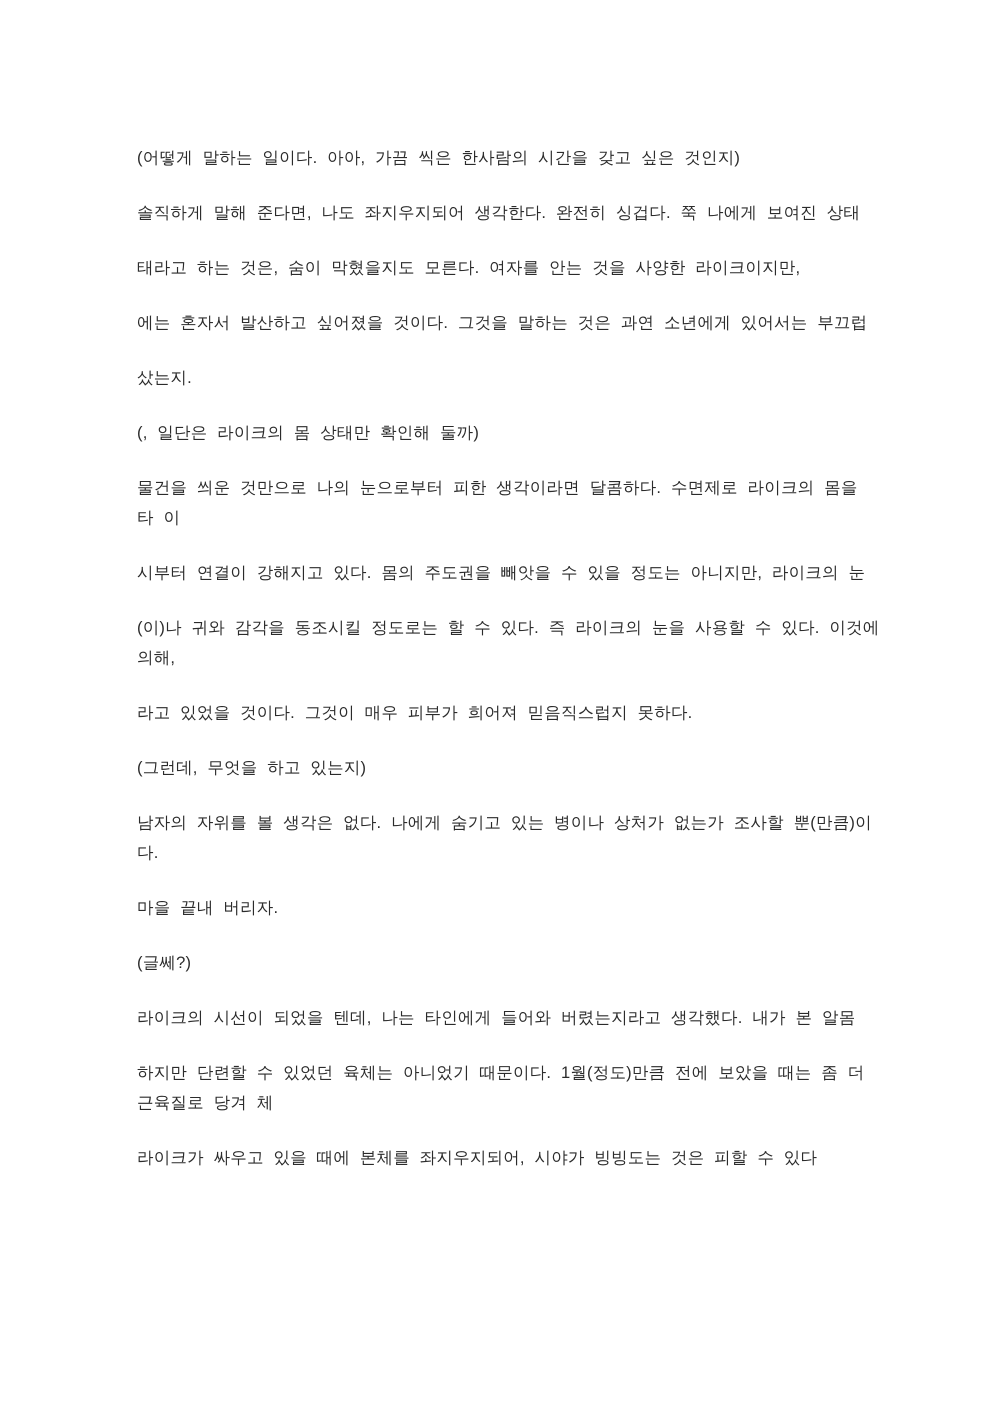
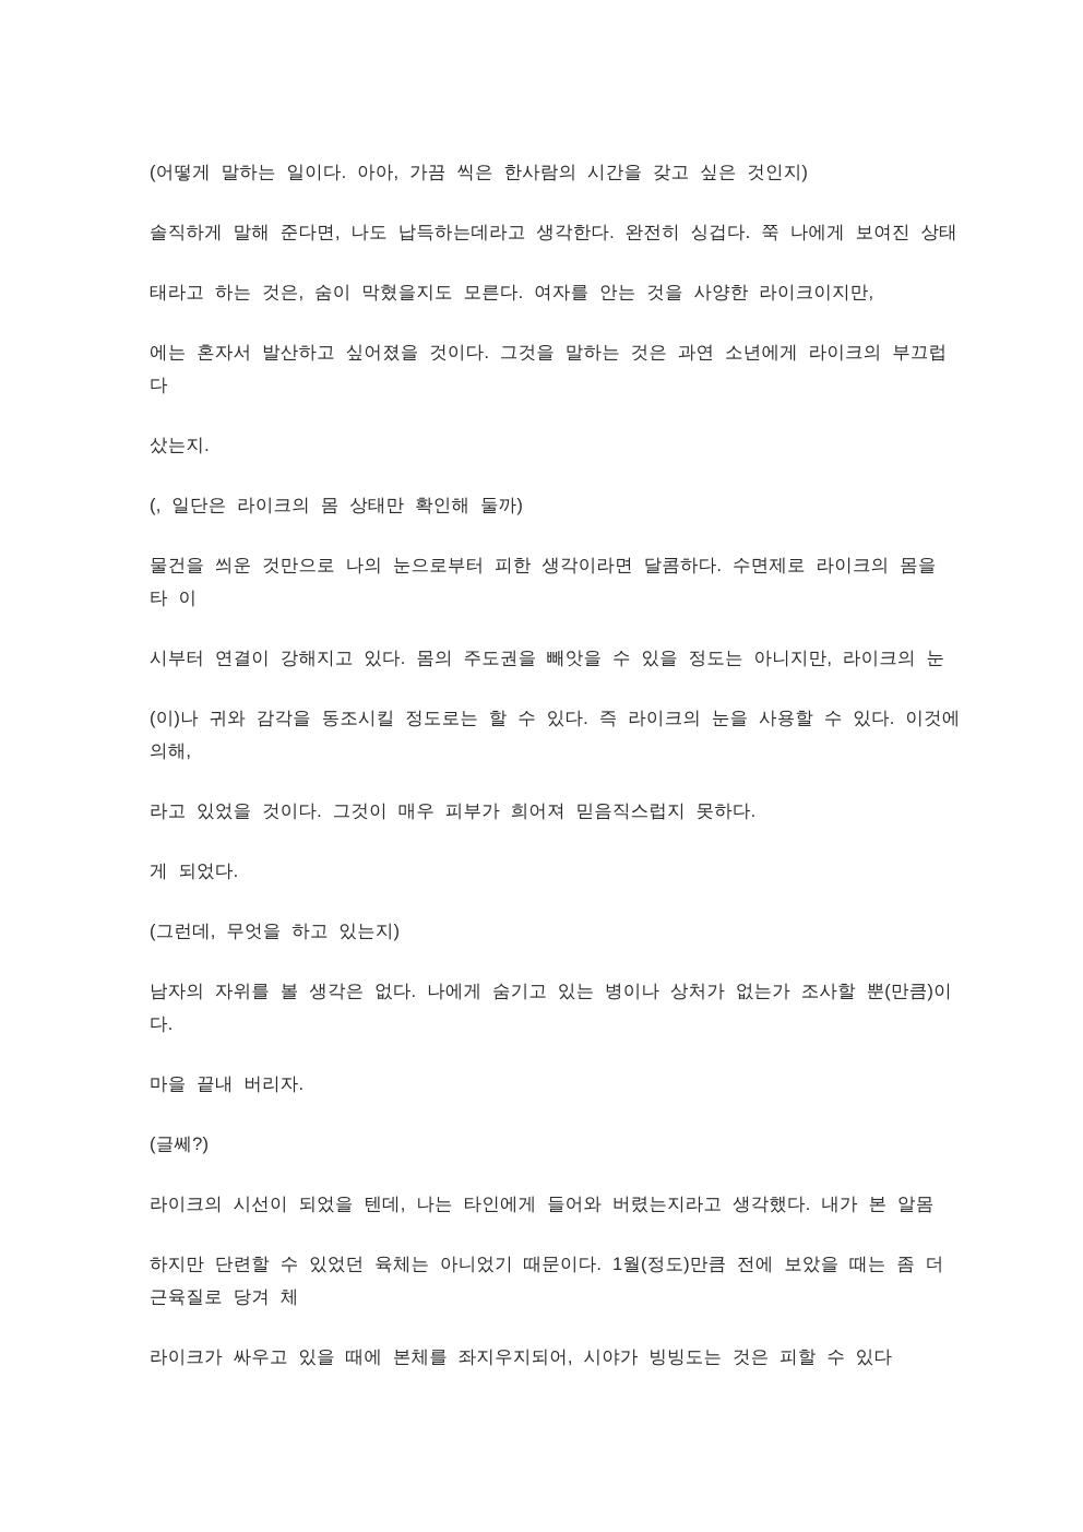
  (어떻게 말하는 일이다. 아아, 가끔 씩은 한사람의 시간을 갖고 싶은 것인지)
- 솔직하게 말해 준다면, 나도 좌지우지되어 생각한다. 완전히 싱겁다. 쭉 나에게 보여진 상태
+ 솔직하게 말해 준다면, 나도 납득하는데라고 생각한다. 완전히 싱겁다. 쭉 나에게 보여진 상태
  태라고 하는 것은, 숨이 막혔을지도 모른다. 여자를 안는 것을 사양한 라이크이지만,
- 에는 혼자서 발산하고 싶어졌을 것이다. 그것을 말하는 것은 과연 소년에게 있어서는 부끄럽
+ 에는 혼자서 발산하고 싶어졌을 것이다. 그것을 말하는 것은 과연 소년에게 라이크의 부끄럽
+ 다
  샀는지.
  (, 일단은 라이크의 몸 상태만 확인해 둘까)
  물건을 씌운 것만으로 나의 눈으로부터 피한 생각이라면 달콤하다. 수면제로 라이크의 몸을
  타 이
  시부터 연결이 강해지고 있다. 몸의 주도권을 빼앗을 수 있을 정도는 아니지만, 라이크의 눈
  (이)나 귀와 감각을 동조시킬 정도로는 할 수 있다. 즉 라이크의 눈을 사용할 수 있다. 이것에
  의해,
  라고 있었을 것이다. 그것이 매우 피부가 희어져 믿음직스럽지 못하다.
+ 게 되었다.
  (그런데, 무엇을 하고 있는지)
  남자의 자위를 볼 생각은 없다. 나에게 숨기고 있는 병이나 상처가 없는가 조사할 뿐(만큼)이
  다.
  마을 끝내 버리자.
  (글쎄?)
  라이크의 시선이 되었을 텐데, 나는 타인에게 들어와 버렸는지라고 생각했다. 내가 본 알몸
  하지만 단련할 수 있었던 육체는 아니었기 때문이다. 1월(정도)만큼 전에 보았을 때는 좀 더
  근육질로 당겨 체
  라이크가 싸우고 있을 때에 본체를 좌지우지되어, 시야가 빙빙도는 것은 피할 수 있다
